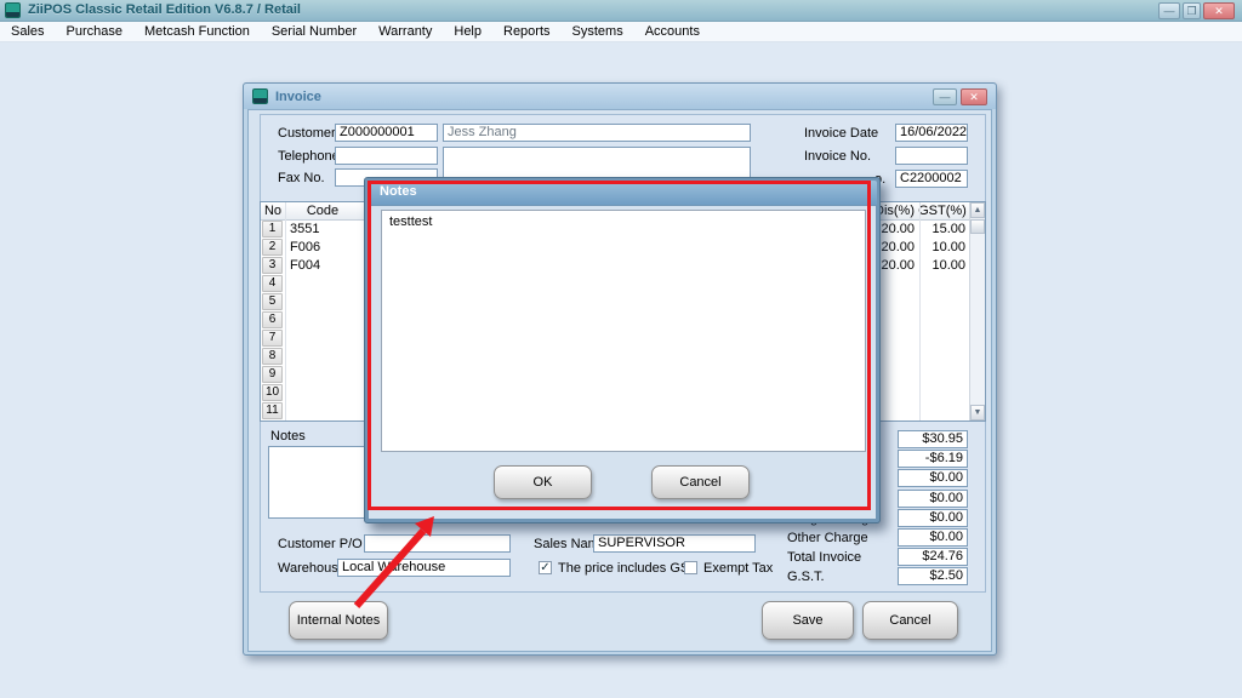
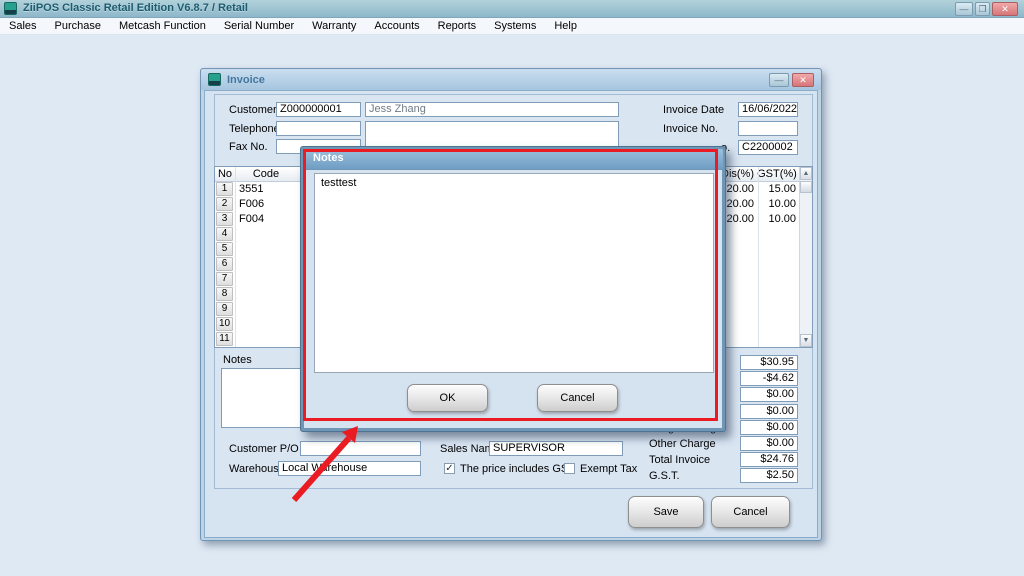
  ZiiPOS Classic Retail Edition V6.8.7 / Retail
  —
  ❐
  ✕
  Sales
  Purchase
  Metcash Function
  Serial Number
  Warranty
- Help
+ Accounts
  Reports
  Systems
- Accounts
+ Help
  Invoice
  —
  ✕
  Customer
  Z000000001
  Jess Zhang
  Telephon
  Fax No.
  Invoice Date
  16/06/2022
  Invoice No.
  C2200002
  No
  Code
  is(%)
  GST(%)
  1
  3551
  20.00
  15.00
  2
  F006
  20.00
  10.00
  3
  F004
  20.00
  10.00
  4
  5
  6
  7
  8
  9
  10
  11
  Notes
  $30.95
- -$6.19
+ -$4.62
  $0.00
  $0.00
  $0.00
  Other Charge
  $0.00
  Total Invoice
  $24.76
  G.S.T.
  $2.50
  Customer P/O
  Sales Na
  SUPERVISOR
  Warehous
  Local Wrehouse
  ✓
  The price includes G
  Exempt Tax
- Internal Notes
  Save
  Cancel
  Notes
  testtest
  OK
  Cancel
